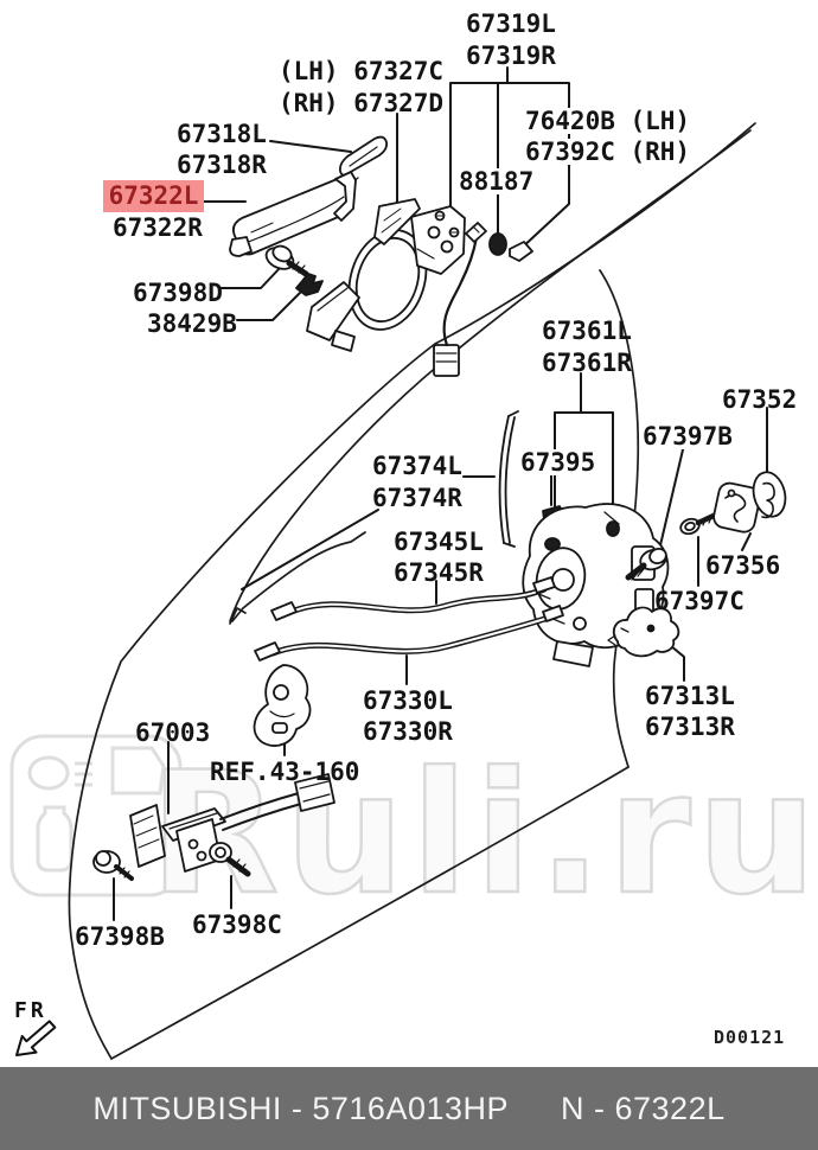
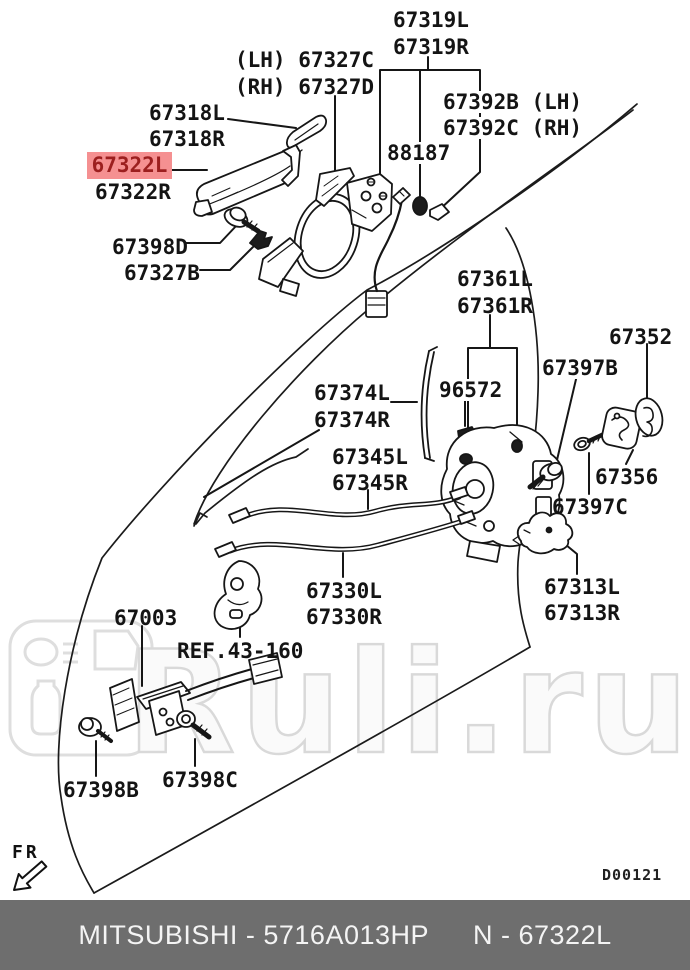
  Ruli.ru
  67319L
  67319R
  (LH) 67327C
  (RH) 67327D
- 76420B (LH)
+ 67392B (LH)
  67392C (RH)
  67318L
  67318R
  88187
  67322L
  67322R
  67398D
- 38429B
+ 67327B
  67361L
  67361R
  67352
  67397B
  67374L
  67374R
- 67395
+ 96572
  67345L
  67345R
  67356
  67397C
  67330L
  67330R
  67313L
  67313R
  67003
  REF.43-160
  67398B
  67398C
  FR
  D00121
  MITSUBISHI - 5716A013HP
  N - 67322L
